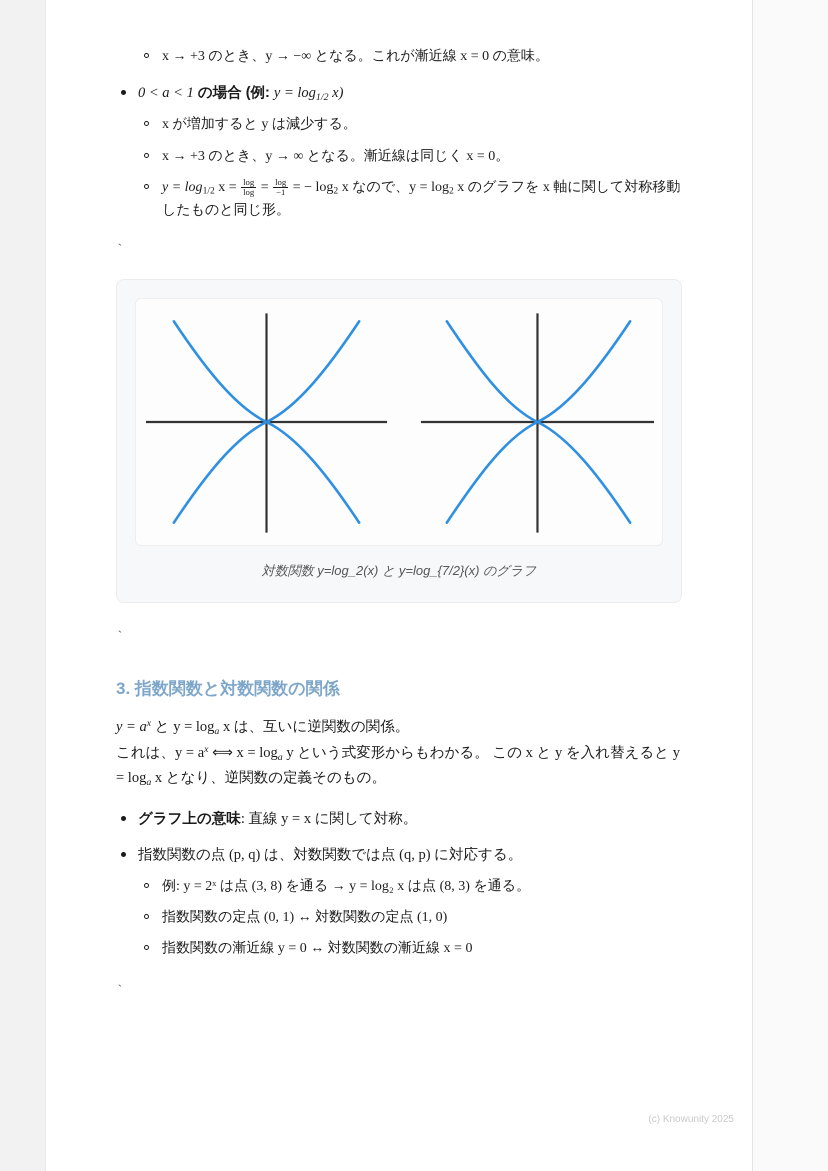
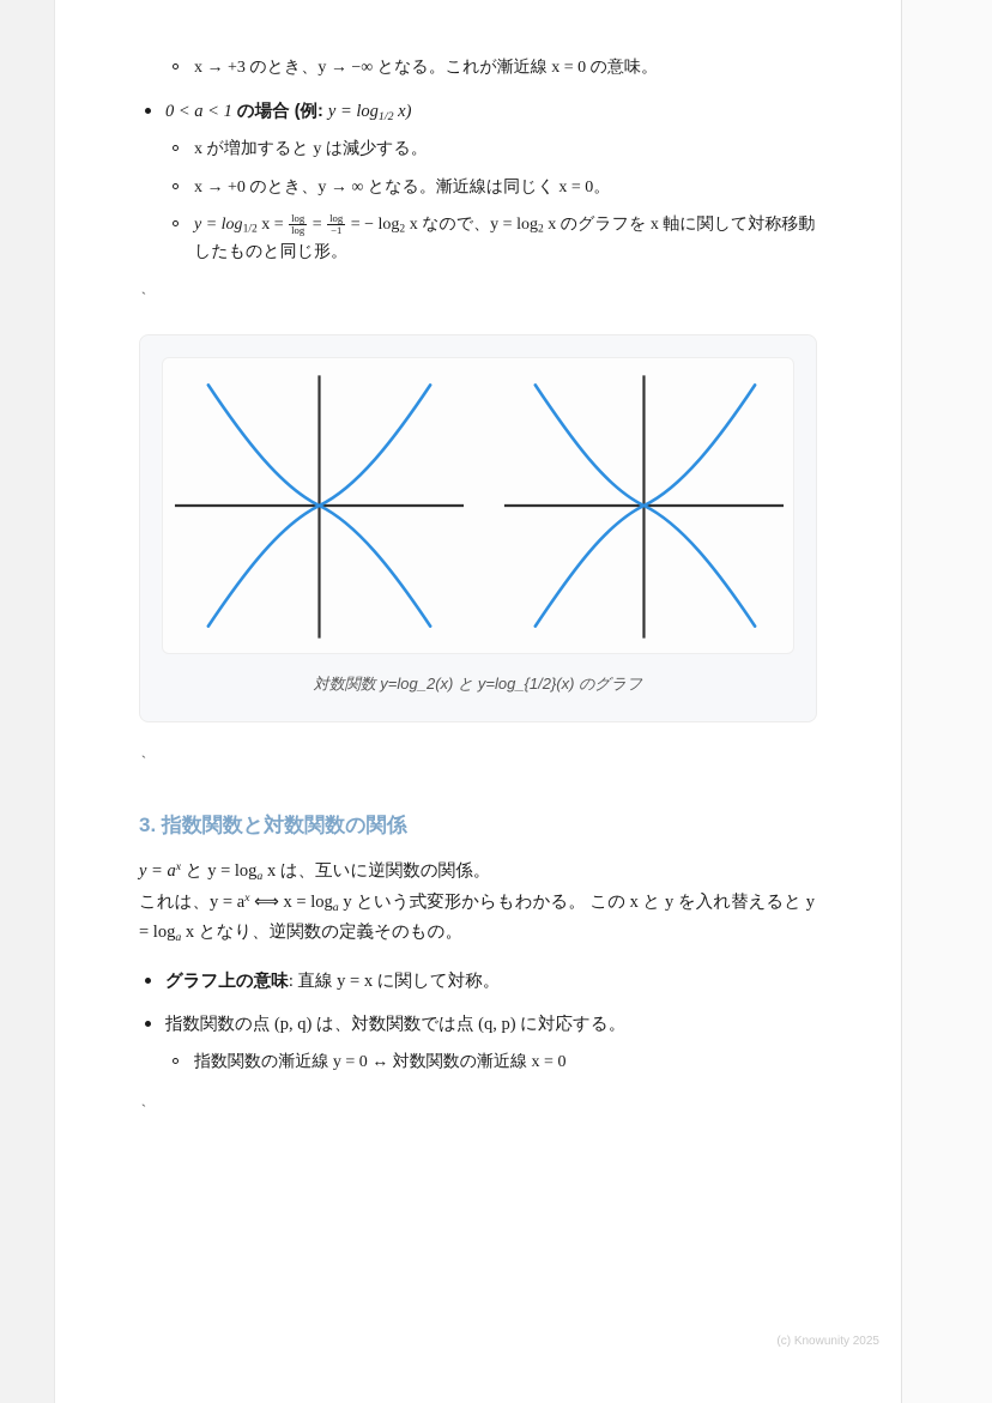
  x → +3 のとき、y → −∞ となる。これが漸近線 x = 0 の意味。
  0 < a < 1 の場合 (例: y = log1/2 x)
  x が増加すると y は減少する。
- x → +3 のとき、y → ∞ となる。漸近線は同じく x = 0。
+ x → +0 のとき、y → ∞ となる。漸近線は同じく x = 0。
  y = log1/2 x =
  log
  log
  =
  log
  −1
  = − log2 x なので、y = log2 x のグラフを x 軸に関して対称移動したものと同じ形。
  `
- 対数関数 y=log_2(x) と y=log_{7/2}(x) のグラフ
+ 対数関数 y=log_2(x) と y=log_{1/2}(x) のグラフ
  `
  3. 指数関数と対数関数の関係
  y = ax と y = loga x は、互いに逆関数の関係。
  これは、y = ax ⟺ x = loga y という式変形からもわかる。 この x と y を入れ替えると y = loga x となり、逆関数の定義そのもの。
  グラフ上の意味: 直線 y = x に関して対称。
  指数関数の点 (p, q) は、対数関数では点 (q, p) に対応する。
- 例: y = 2ˣ は点 (3, 8) を通る → y = log₂ x は点 (8, 3) を通る。
- 指数関数の定点 (0, 1) ↔ 対数関数の定点 (1, 0)
  指数関数の漸近線 y = 0 ↔ 対数関数の漸近線 x = 0
  `
  (c) Knowunity 2025
